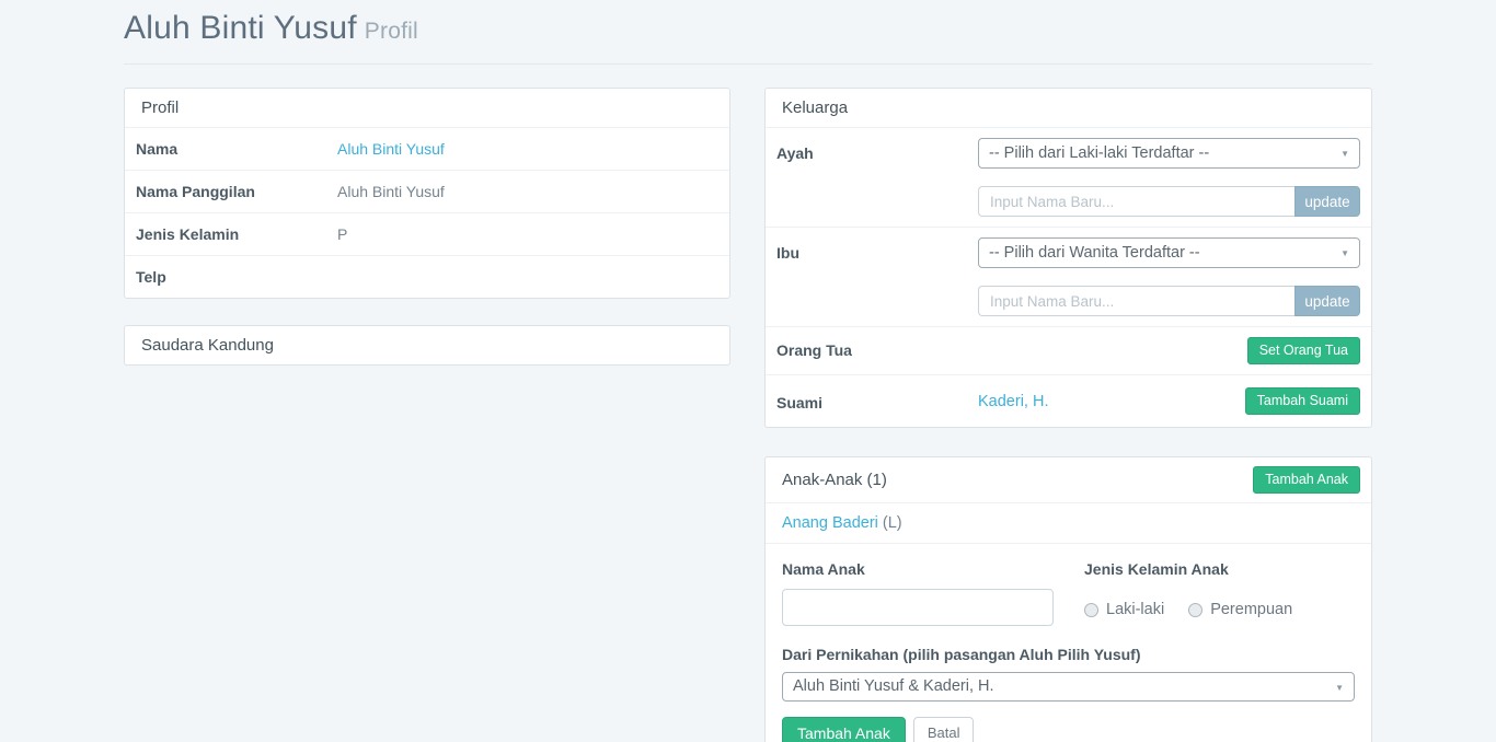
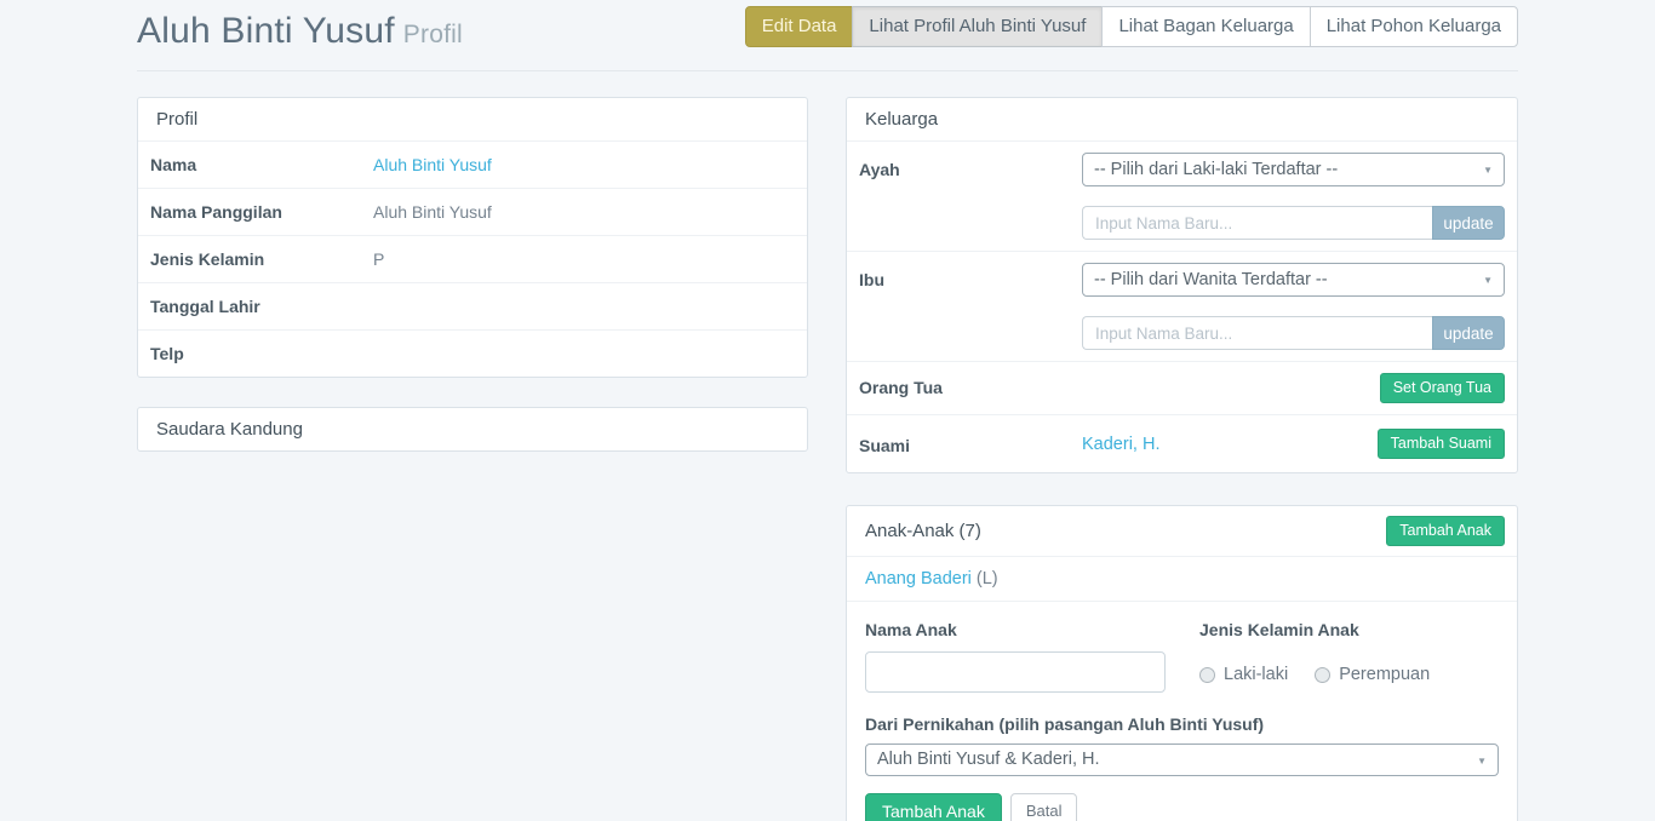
  Aluh Binti Yusuf Profil
+ Edit Data
+ Lihat Profil Aluh Binti Yusuf
+ Lihat Bagan Keluarga
+ Lihat Pohon Keluarga
  Profil
  Nama
  Aluh Binti Yusuf
  Nama Panggilan
  Aluh Binti Yusuf
  Jenis Kelamin
  P
+ Tanggal Lahir
  Telp
  Saudara Kandung
  Keluarga
  Ayah
  -- Pilih dari Laki-laki Terdaftar --
  ▼
  Input Nama Baru...
  update
  Ibu
  -- Pilih dari Wanita Terdaftar --
  ▼
  Input Nama Baru...
  update
  Orang Tua
  Set Orang Tua
  Suami
  Kaderi, H.
  Tambah Suami
- Anak-Anak (1)
+ Anak-Anak (7)
  Tambah Anak
  Anang Baderi (L)
  Nama Anak
  Jenis Kelamin Anak
  Laki-laki
  Perempuan
- Dari Pernikahan (pilih pasangan Aluh Pilih Yusuf)
+ Dari Pernikahan (pilih pasangan Aluh Binti Yusuf)
  Aluh Binti Yusuf & Kaderi, H.
  ▼
  Tambah Anak
  Batal
